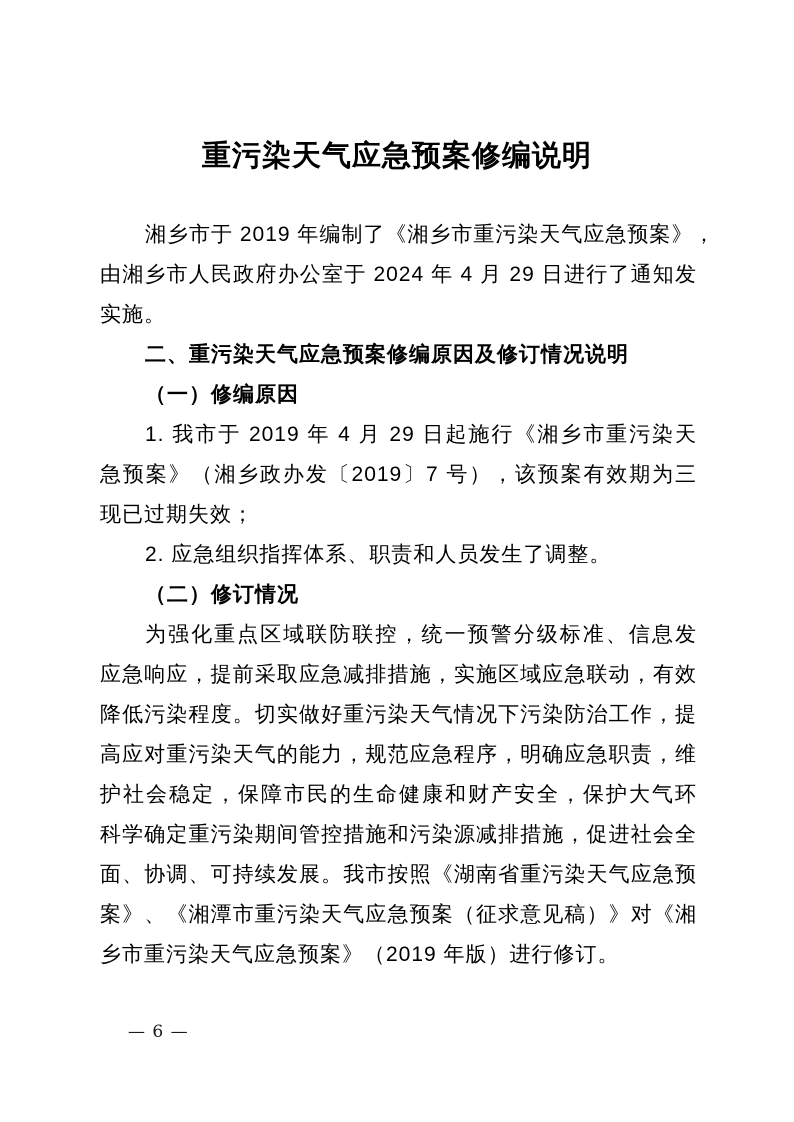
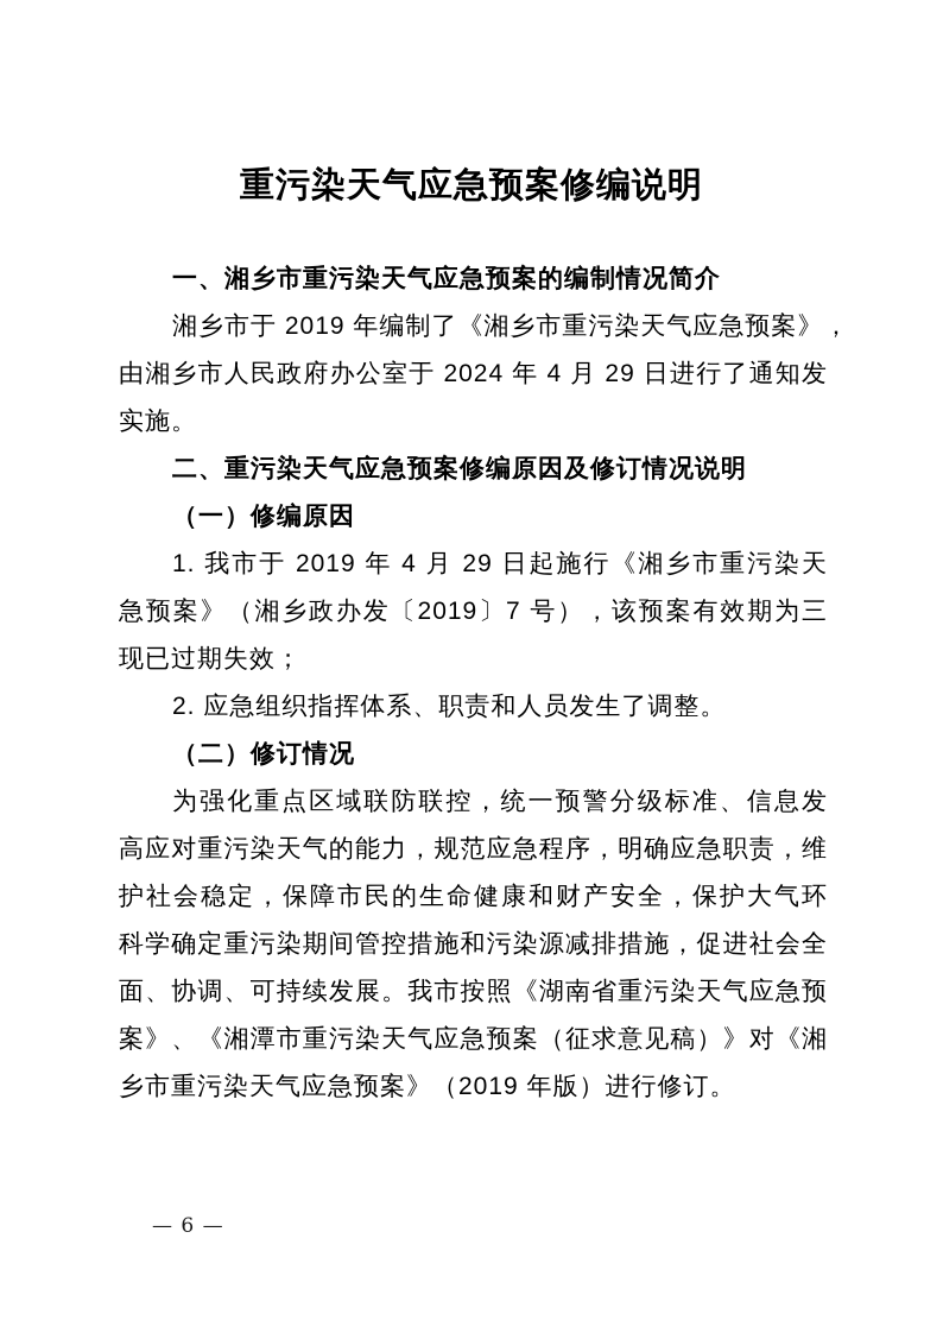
  重污染天气应急预案修编说明
+ 一、湘乡市重污染天气应急预案的编制情况简介
  湘乡市于 2019 年编制了《湘乡市重污染天气应急预案》，
  由湘乡市人民政府办公室于 2024 年 4 月 29 日进行了通知发
  实施。
  二、重污染天气应急预案修编原因及修订情况说明
  （一）修编原因
  1. 我市于 2019 年 4 月 29 日起施行《湘乡市重污染天
  急预案》（湘乡政办发〔2019〕7 号），该预案有效期为三
  现已过期失效；
  2. 应急组织指挥体系、职责和人员发生了调整。
  （二）修订情况
  为强化重点区域联防联控，统一预警分级标准、信息发
- 应急响应，提前采取应急减排措施，实施区域应急联动，有效
- 降低污染程度。切实做好重污染天气情况下污染防治工作，提
  高应对重污染天气的能力，规范应急程序，明确应急职责，维
  护社会稳定，保障市民的生命健康和财产安全，保护大气环
  科学确定重污染期间管控措施和污染源减排措施，促进社会全
  面、协调、可持续发展。我市按照《湖南省重污染天气应急预
  案》、《湘潭市重污染天气应急预案（征求意见稿）》对《湘
  乡市重污染天气应急预案》（2019 年版）进行修订。
  — 6 —
